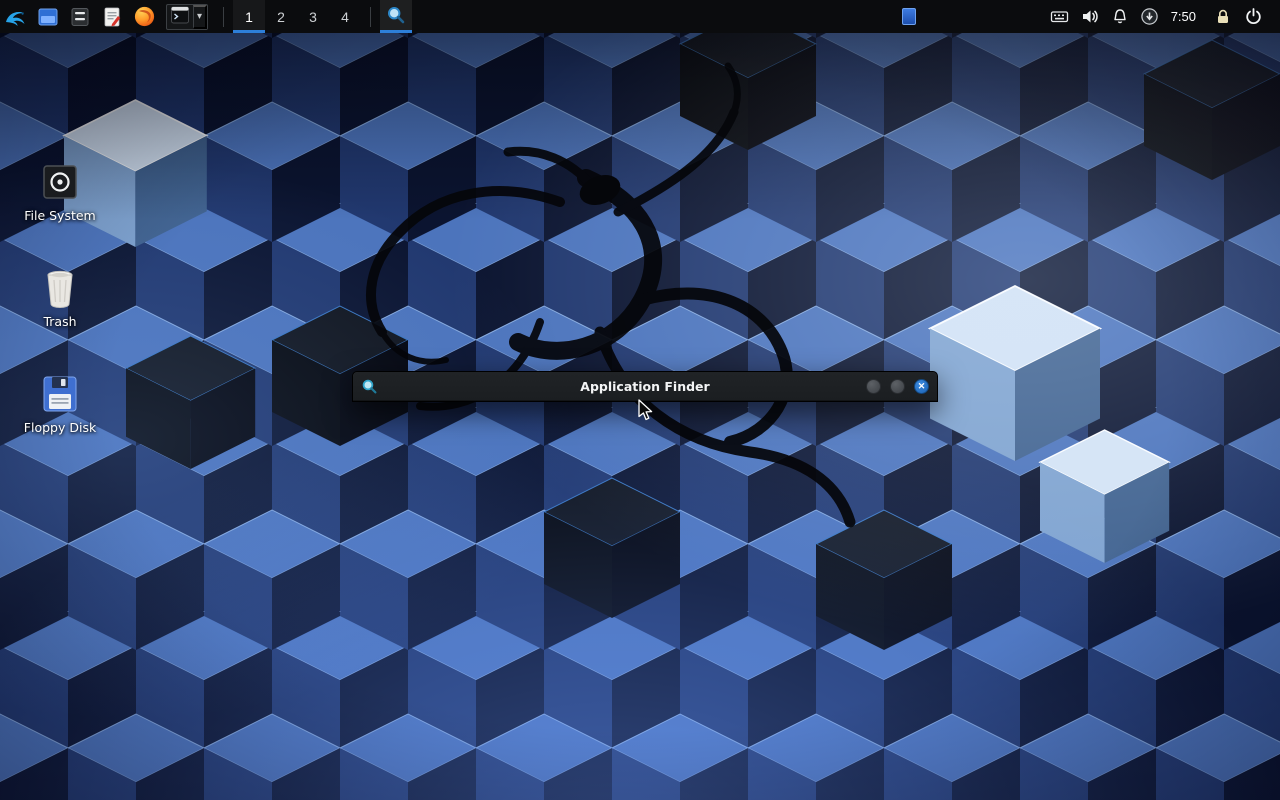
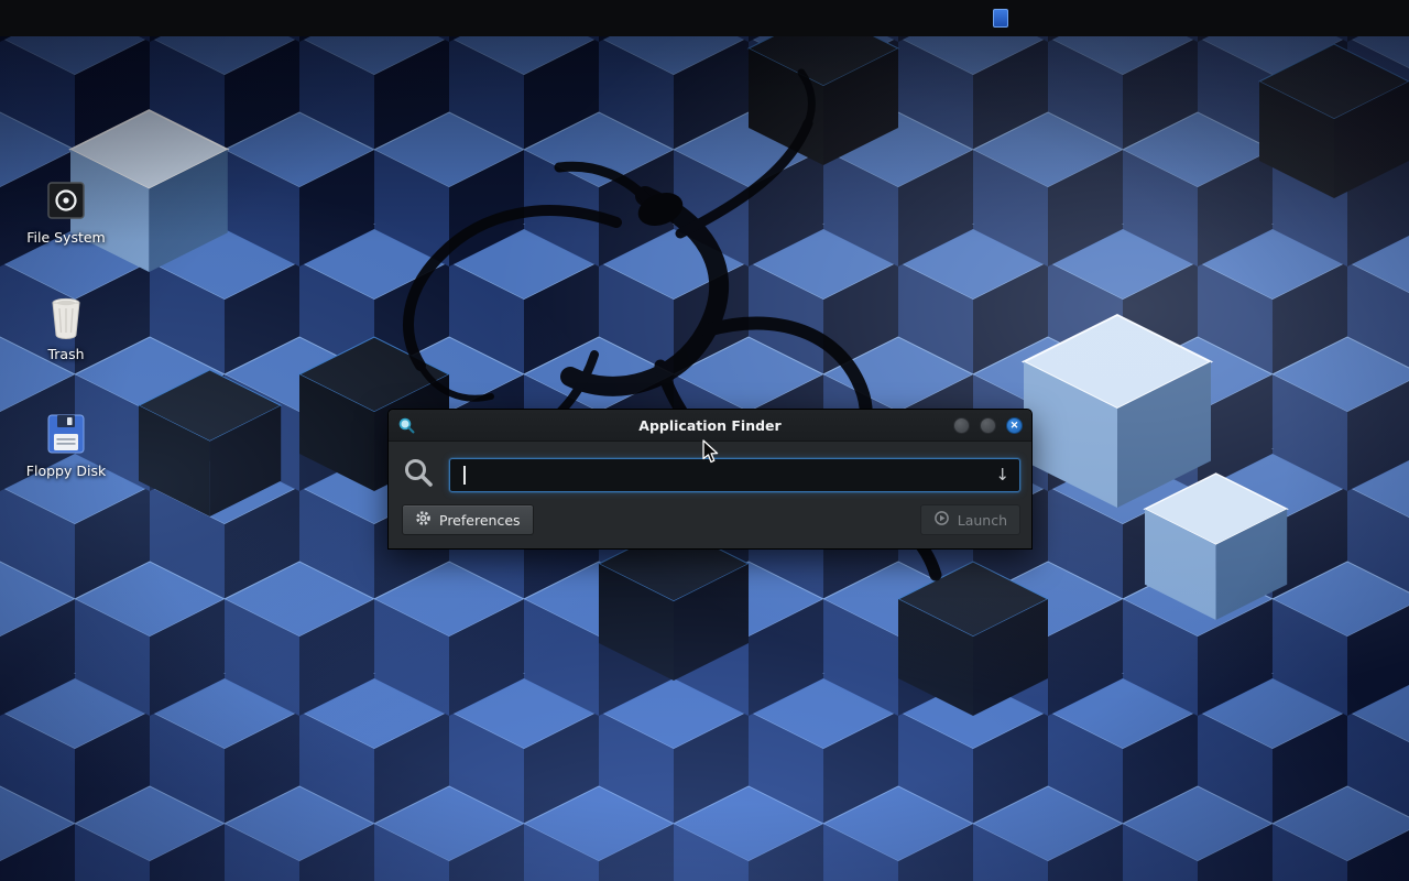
- ▾
- 1
- 2
- 3
- 4
- 7:50
  File System
  Trash
  Floppy Disk
  Application Finder
  ✕
+ ↓
+ Preferences
+ Launch
